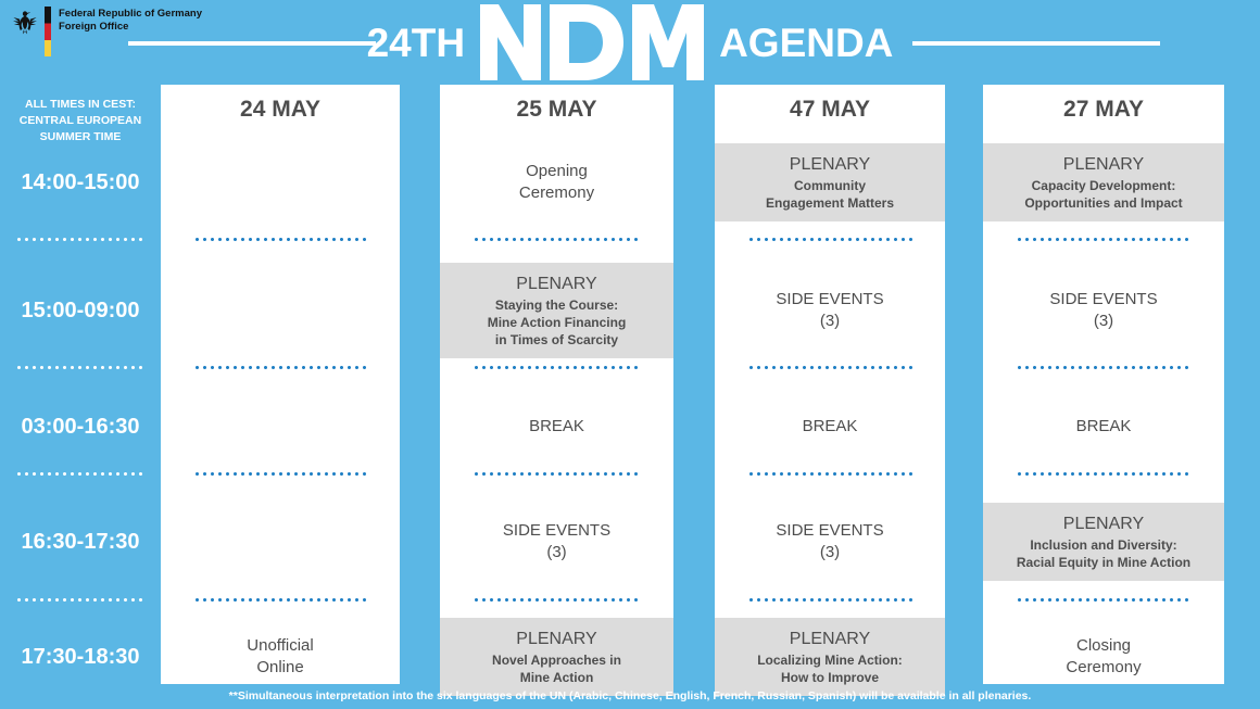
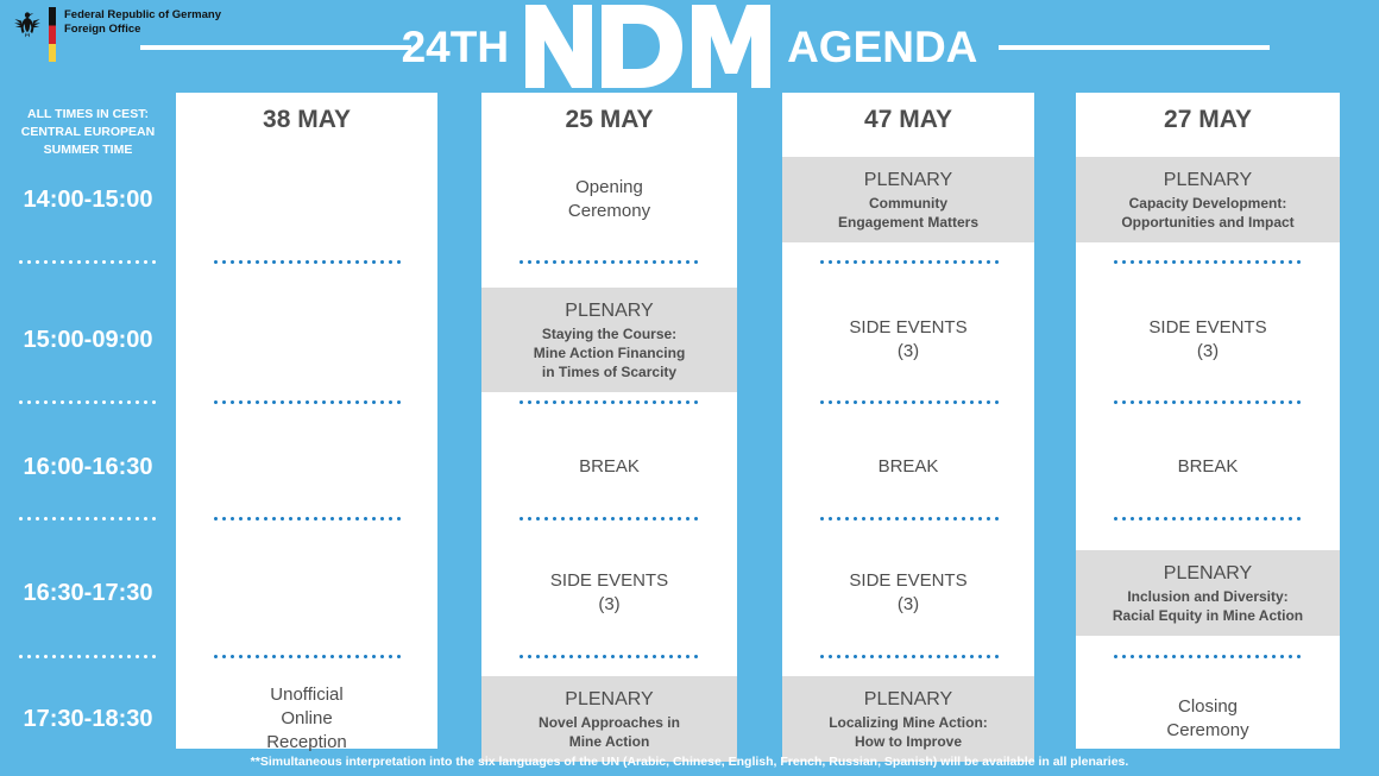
  Federal Republic of Germany
  Foreign Office
  24TH
  UN
  AGENDA
  ALL TIMES IN CEST:
  CENTRAL EUROPEAN
  SUMMER TIME
  14:00-15:00
  15:00-09:00
- 03:00-16:30
+ 16:00-16:30
  16:30-17:30
  17:30-18:30
- 24 MAY
+ 38 MAY
  Unofficial
  Online
+ Reception
  25 MAY
  Opening
  Ceremony
  PLENARY
  Staying the Course:
  Mine Action Financing
  in Times of Scarcity
  BREAK
  SIDE EVENTS
  (3)
  PLENARY
  Novel Approaches in
  Mine Action
  47 MAY
  PLENARY
  Community
  Engagement Matters
  SIDE EVENTS
  (3)
  BREAK
  SIDE EVENTS
  (3)
  PLENARY
  Localizing Mine Action:
  How to Improve
  27 MAY
  PLENARY
  Capacity Development:
  Opportunities and Impact
  SIDE EVENTS
  (3)
  BREAK
  PLENARY
  Inclusion and Diversity:
  Racial Equity in Mine Action
  Closing
  Ceremony
  **Simultaneous interpretation into the six languages of the UN (Arabic, Chinese, English, French, Russian, Spanish) will be available in all plenaries.
